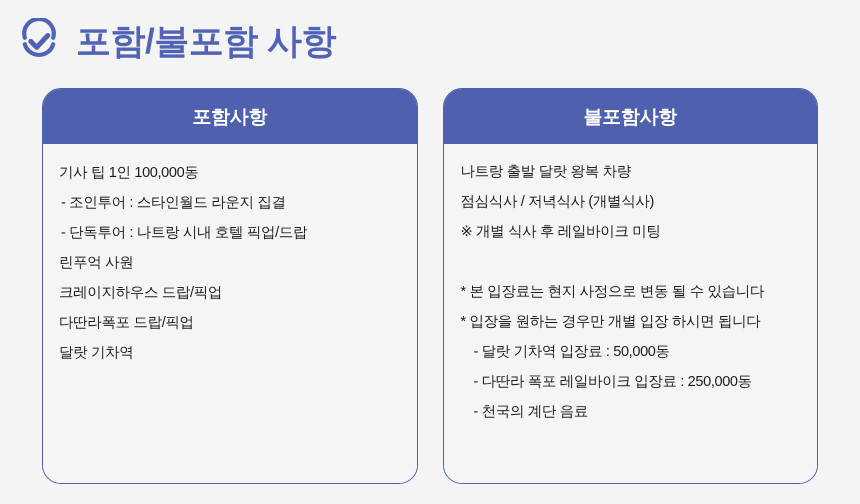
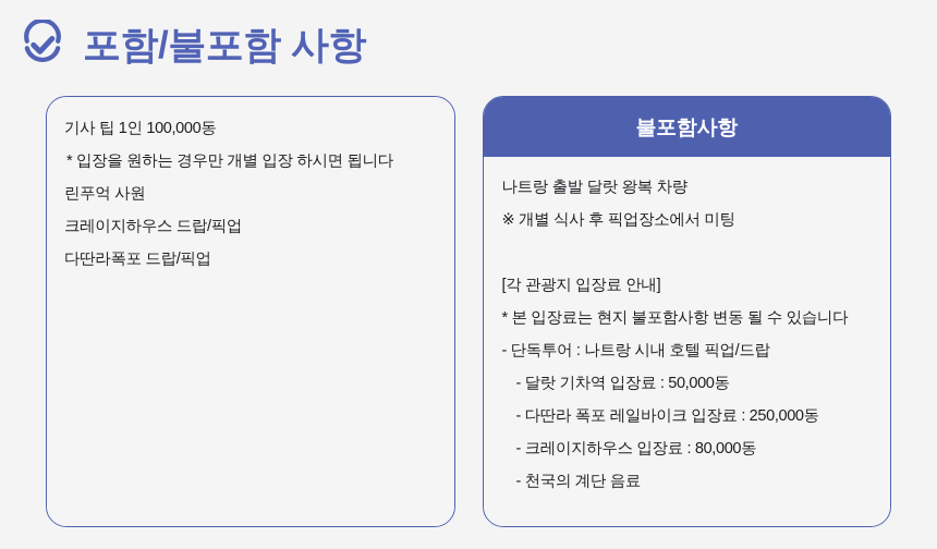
  포함/불포함 사항
- 포함사항
  기사 팁 1인 100,000동
- - 조인투어 : 스타인월드 라운지 집결
- - 단독투어 : 나트랑 시내 호텔 픽업/드랍
+ * 입장을 원하는 경우만 개별 입장 하시면 됩니다
  린푸억 사원
  크레이지하우스 드랍/픽업
  다딴라폭포 드랍/픽업
- 달랏 기차역
  불포함사항
  나트랑 출발 달랏 왕복 차량
- 점심식사 / 저녁식사 (개별식사)
- ※ 개별 식사 후 레일바이크 미팅
+ ※ 개별 식사 후 픽업장소에서 미팅
+ [각 관광지 입장료 안내]
- * 본 입장료는 현지 사정으로 변동 될 수 있습니다
+ * 본 입장료는 현지 불포함사항 변동 될 수 있습니다
- * 입장을 원하는 경우만 개별 입장 하시면 됩니다
+ - 단독투어 : 나트랑 시내 호텔 픽업/드랍
  - 달랏 기차역 입장료 : 50,000동
  - 다딴라 폭포 레일바이크 입장료 : 250,000동
+ - 크레이지하우스 입장료 : 80,000동
  - 천국의 계단 음료
